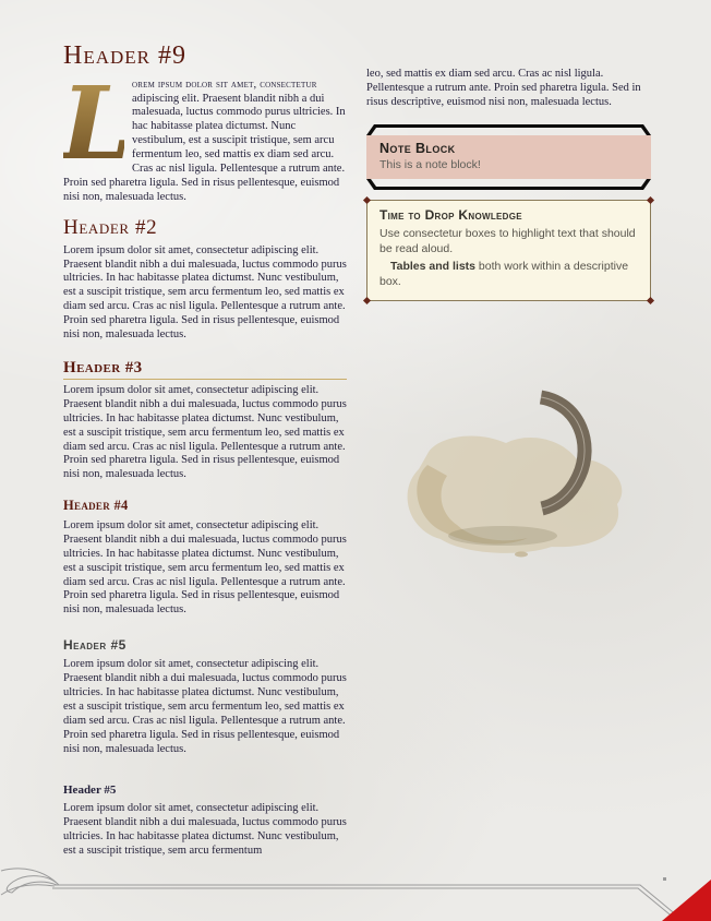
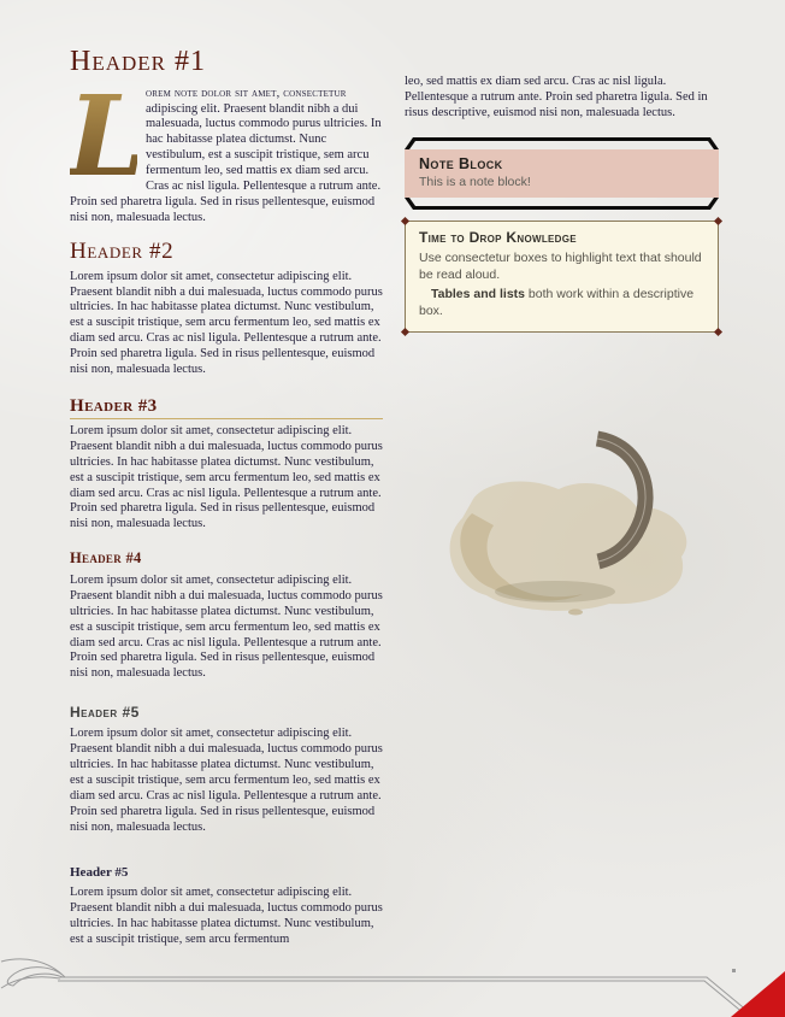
- Header #9
+ Header #1
  L
- orem ipsum dolor sit amet, consectetur adipiscing elit. Praesent blandit nibh a dui malesuada, luctus commodo purus ultricies. In hac habitasse platea dictumst. Nunc vestibulum, est a suscipit tristique, sem arcu fermentum leo, sed mattis ex diam sed arcu. Cras ac nisl ligula. Pellentesque a rutrum ante. Proin sed pharetra ligula. Sed in risus pellentesque, euismod nisi non, malesuada lectus.
+ orem note dolor sit amet, consectetur adipiscing elit. Praesent blandit nibh a dui malesuada, luctus commodo purus ultricies. In hac habitasse platea dictumst. Nunc vestibulum, est a suscipit tristique, sem arcu fermentum leo, sed mattis ex diam sed arcu. Cras ac nisl ligula. Pellentesque a rutrum ante. Proin sed pharetra ligula. Sed in risus pellentesque, euismod nisi non, malesuada lectus.
  Header #2
  Lorem ipsum dolor sit amet, consectetur adipiscing elit. Praesent blandit nibh a dui malesuada, luctus commodo purus ultricies. In hac habitasse platea dictumst. Nunc vestibulum, est a suscipit tristique, sem arcu fermentum leo, sed mattis ex diam sed arcu. Cras ac nisl ligula. Pellentesque a rutrum ante. Proin sed pharetra ligula. Sed in risus pellentesque, euismod nisi non, malesuada lectus.
  Header #3
  Lorem ipsum dolor sit amet, consectetur adipiscing elit. Praesent blandit nibh a dui malesuada, luctus commodo purus ultricies. In hac habitasse platea dictumst. Nunc vestibulum, est a suscipit tristique, sem arcu fermentum leo, sed mattis ex diam sed arcu. Cras ac nisl ligula. Pellentesque a rutrum ante. Proin sed pharetra ligula. Sed in risus pellentesque, euismod nisi non, malesuada lectus.
  Header #4
  Lorem ipsum dolor sit amet, consectetur adipiscing elit. Praesent blandit nibh a dui malesuada, luctus commodo purus ultricies. In hac habitasse platea dictumst. Nunc vestibulum, est a suscipit tristique, sem arcu fermentum leo, sed mattis ex diam sed arcu. Cras ac nisl ligula. Pellentesque a rutrum ante. Proin sed pharetra ligula. Sed in risus pellentesque, euismod nisi non, malesuada lectus.
  Header #5
  Lorem ipsum dolor sit amet, consectetur adipiscing elit. Praesent blandit nibh a dui malesuada, luctus commodo purus ultricies. In hac habitasse platea dictumst. Nunc vestibulum, est a suscipit tristique, sem arcu fermentum leo, sed mattis ex diam sed arcu. Cras ac nisl ligula. Pellentesque a rutrum ante. Proin sed pharetra ligula. Sed in risus pellentesque, euismod nisi non, malesuada lectus.
  Header #5
  Lorem ipsum dolor sit amet, consectetur adipiscing elit. Praesent blandit nibh a dui malesuada, luctus commodo purus ultricies. In hac habitasse platea dictumst. Nunc vestibulum, est a suscipit tristique, sem arcu fermentum
  leo, sed mattis ex diam sed arcu. Cras ac nisl ligula. Pellentesque a rutrum ante. Proin sed pharetra ligula. Sed in risus descriptive, euismod nisi non, malesuada lectus.
  Note Block
  This is a note block!
  Time to Drop Knowledge
  Use consectetur boxes to highlight text that should be read aloud.
  Tables and lists both work within a descriptive box.
